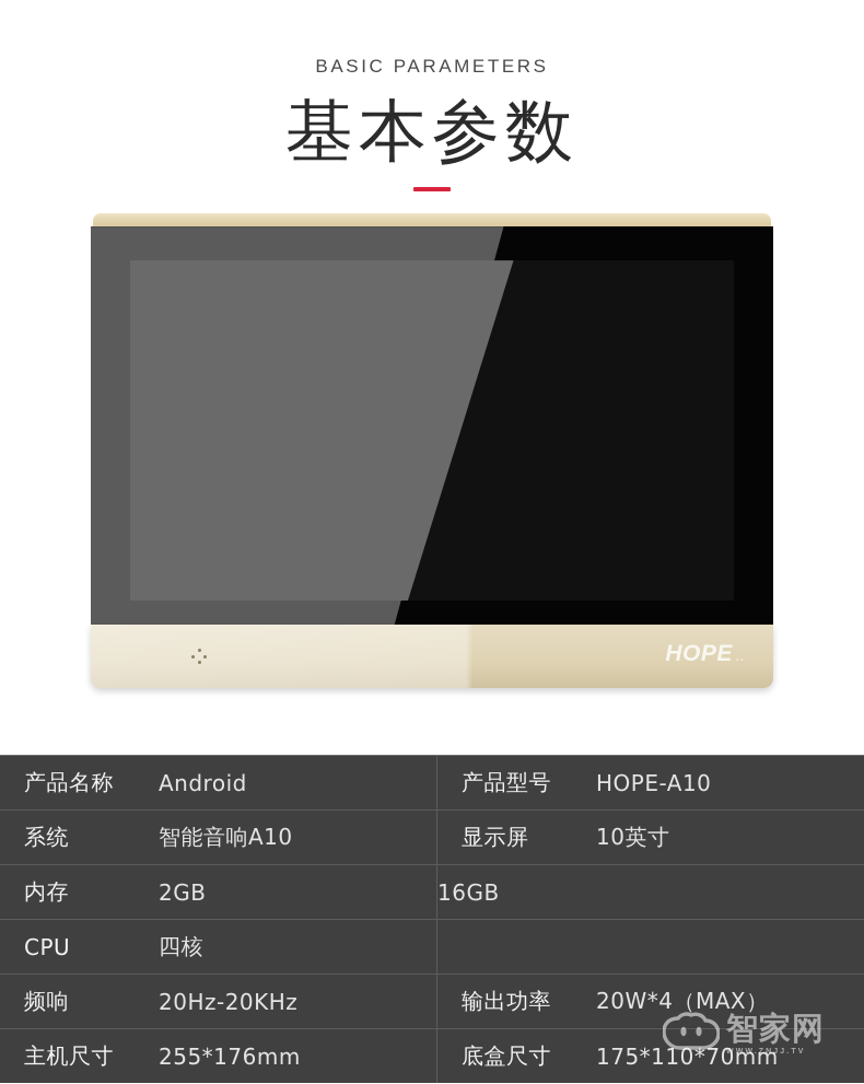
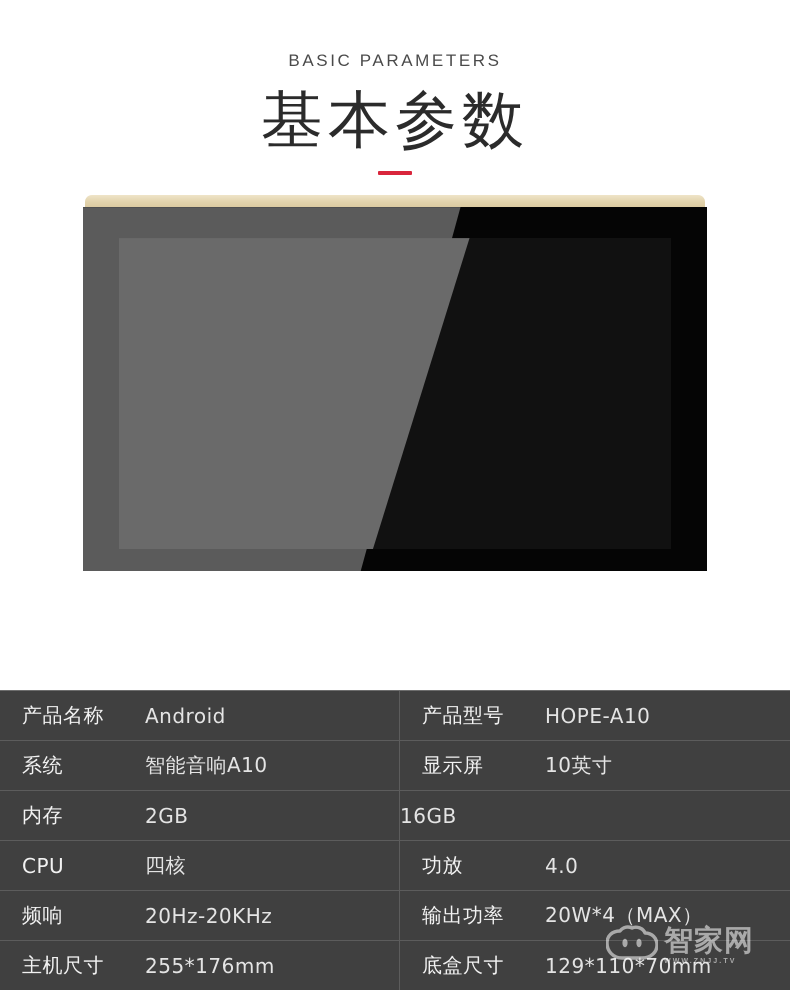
  BASIC PARAMETERS
  基本参数
- HOPE
- ..
  产品名称
  Android
  产品型号
  HOPE-A10
  系统
  智能音响A10
  显示屏
  10英寸
  内存
  2GB
  16GB
  CPU
  四核
+ 功放
+ 4.0
  频响
  20Hz-20KHz
  输出功率
  20W*4（MAX）
  主机尺寸
  255*176mm
  底盒尺寸
- 175*110*70mm
+ 129*110*70mm
  智家网
